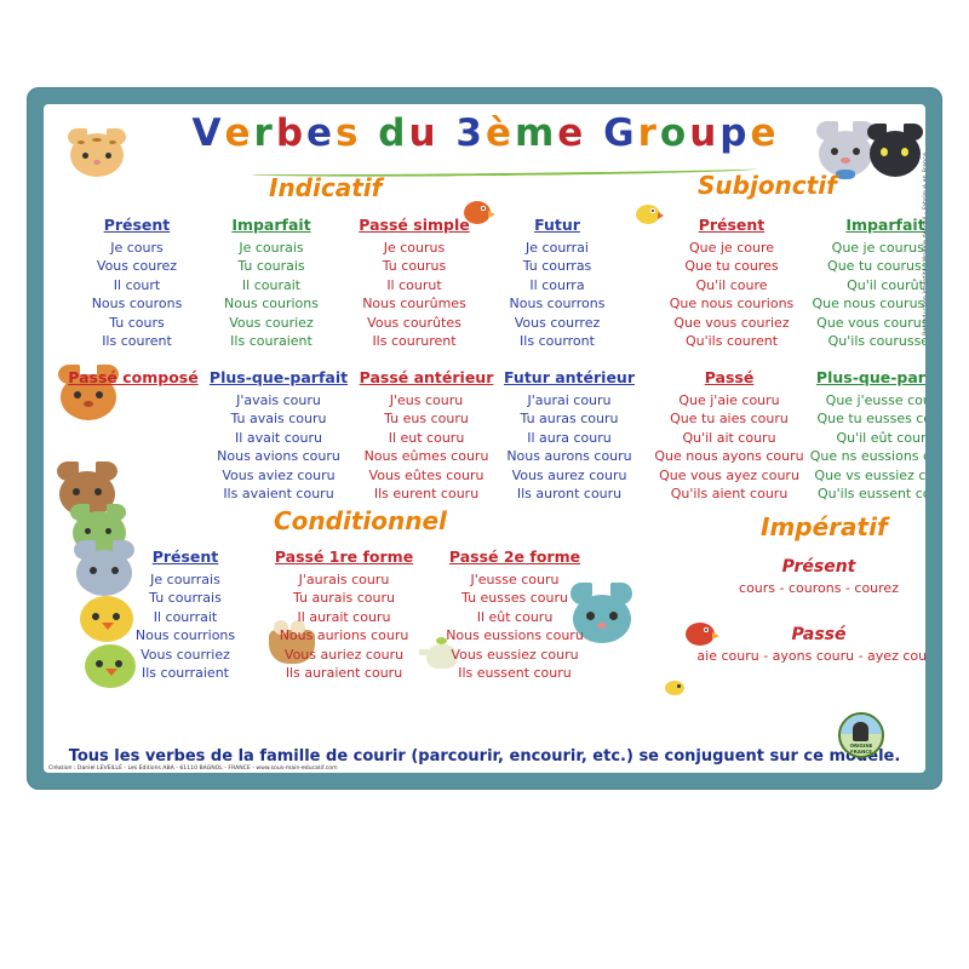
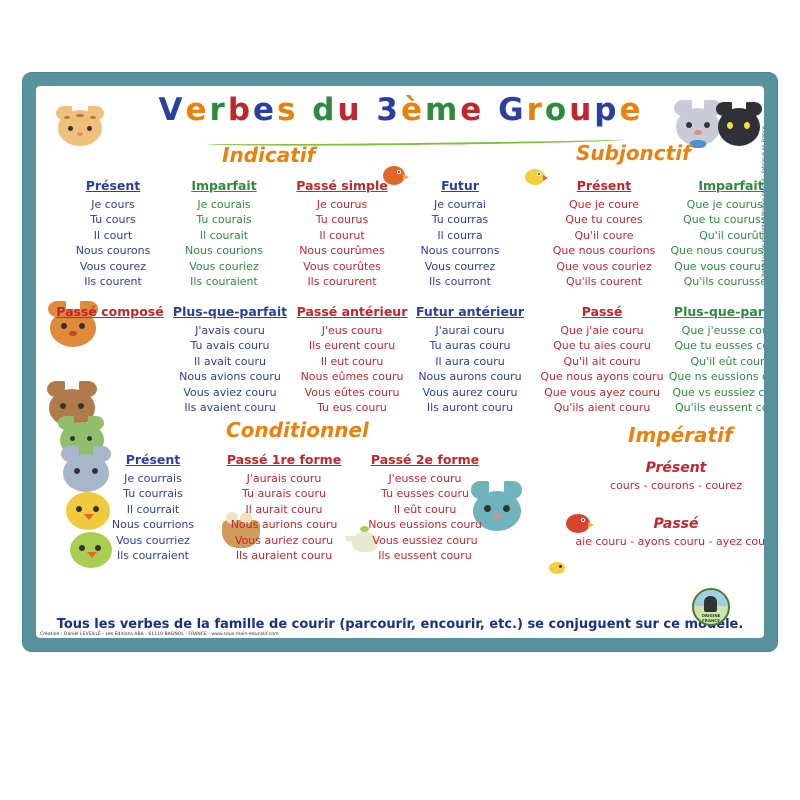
  Verbes du 3ème Groupe
  Indicatif
  Présent
  Je cours
- Vous courez
+ Tu cours
  Il court
  Nous courons
- Tu cours
+ Vous courez
  Ils courent
  Imparfait
  Je courais
  Tu courais
  Il courait
  Nous courions
  Vous couriez
  Ils couraient
  Passé simple
  Je courus
  Tu courus
  Il courut
  Nous courûmes
  Vous courûtes
  Ils coururent
  Futur
  Je courrai
  Tu courras
  Il courra
  Nous courrons
  Vous courrez
  Ils courront
  Passé composé
  Plus-que-parfait
  J'avais couru
  Tu avais couru
  Il avait couru
  Nous avions couru
  Vous aviez couru
  Ils avaient couru
  Passé antérieur
  J'eus couru
- Tu eus couru
+ Ils eurent couru
  Il eut couru
  Nous eûmes couru
  Vous eûtes couru
- Ils eurent couru
+ Tu eus couru
  Futur antérieur
  J'aurai couru
  Tu auras couru
  Il aura couru
  Nous aurons couru
  Vous aurez couru
  Ils auront couru
  Subjonctif
  Présent
  Que je coure
  Que tu coures
  Qu'il coure
  Que nous courions
  Que vous couriez
  Qu'ils courent
  Imparfait
  Que je courus
  Que tu couruss
  Qu'il courût
  Que nous courus
  Que vous courus
  Qu'ils courusse
  Passé
  Que j'aie couru
  Que tu aies couru
  Qu'il ait couru
  Que nous ayons couru
  Que vous ayez couru
  Qu'ils aient couru
  Plus-que-par
  Que j'eusse co
  Que tu eusses c
  Qu'il eût cour
  Que ns eussions
  Que vs eussiez c
  Qu'ils eussent c
  Conditionnel
  Présent
  Je courrais
  Tu courrais
  Il courrait
  Nous courrions
  Vous courriez
  Ils courraient
  Passé 1re forme
  J'aurais couru
  Tu aurais couru
  Il aurait couru
  Nous aurions couru
  Vous auriez couru
  Ils auraient couru
  Passé 2e forme
  J'eusse couru
  Tu eusses couru
  Il eût couru
  Nous eussions couru
  Vous eussiez couru
  Ils eussent couru
  Impératif
  Présent
  cours - courons - courez
  Passé
  aie couru - ayons couru - ayez cou
  Tous les verbes de la famille de courir (parcourir, encourir, etc.) se conjuguent sur ce moèle.
